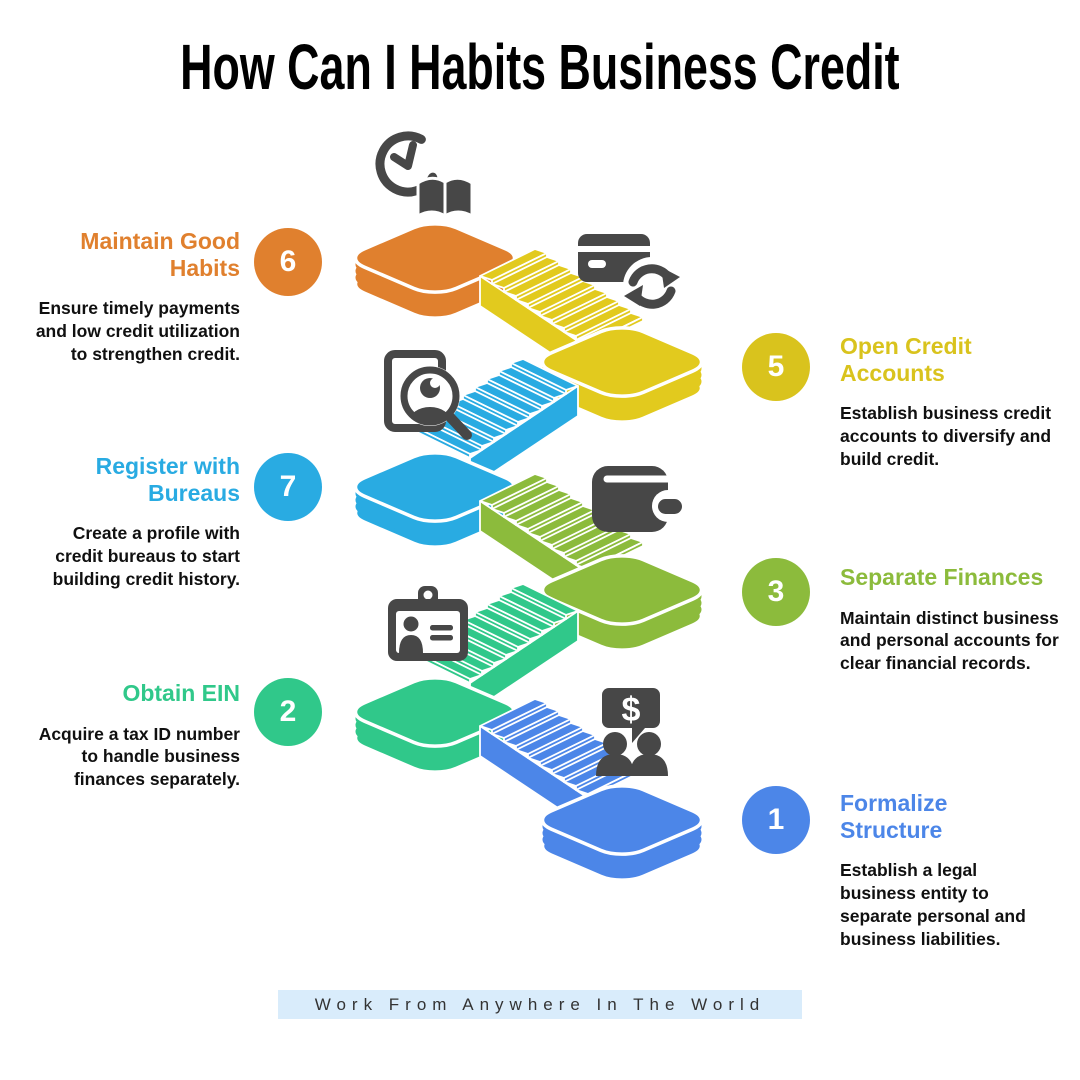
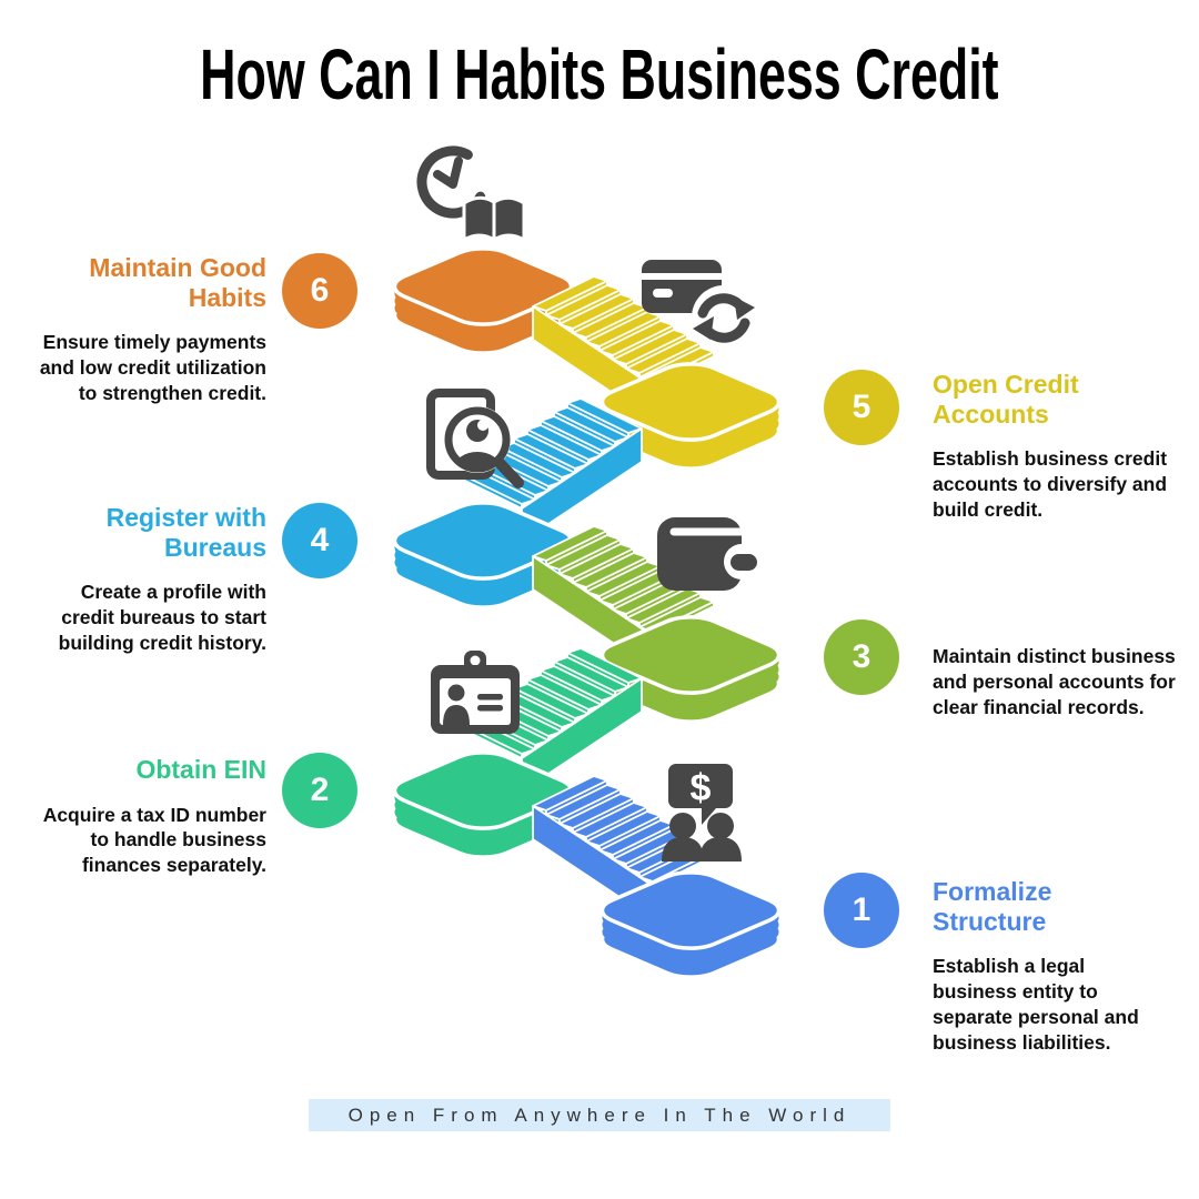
  How Can I Habits Business Credit
  $
  6
  5
- 7
+ 4
  3
  2
  1
  Maintain Good Habits
  Ensure timely payments and low credit utilization to strengthen credit.
  Open Credit Accounts
  Establish business credit accounts to diversify and build credit.
  Register with Bureaus
  Create a profile with credit bureaus to start building credit history.
- Separate Finances
  Maintain distinct business and personal accounts for clear financial records.
  Obtain EIN
  Acquire a tax ID number to handle business finances separately.
  Formalize Structure
  Establish a legal business entity to separate personal and business liabilities.
- Work From Anywhere In The World
+ Open From Anywhere In The World
